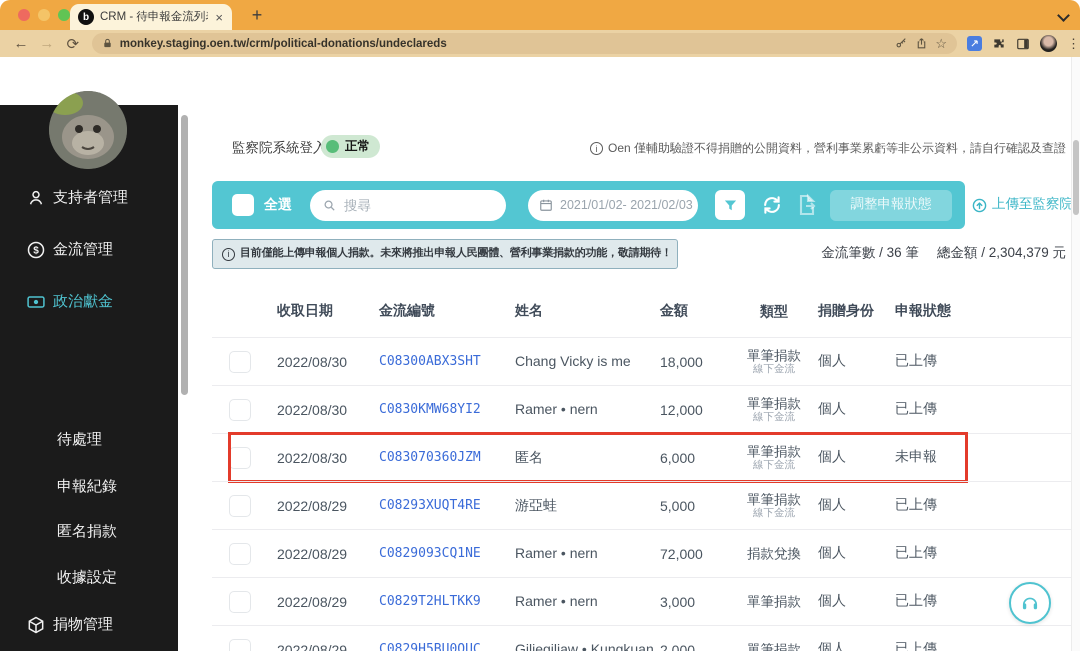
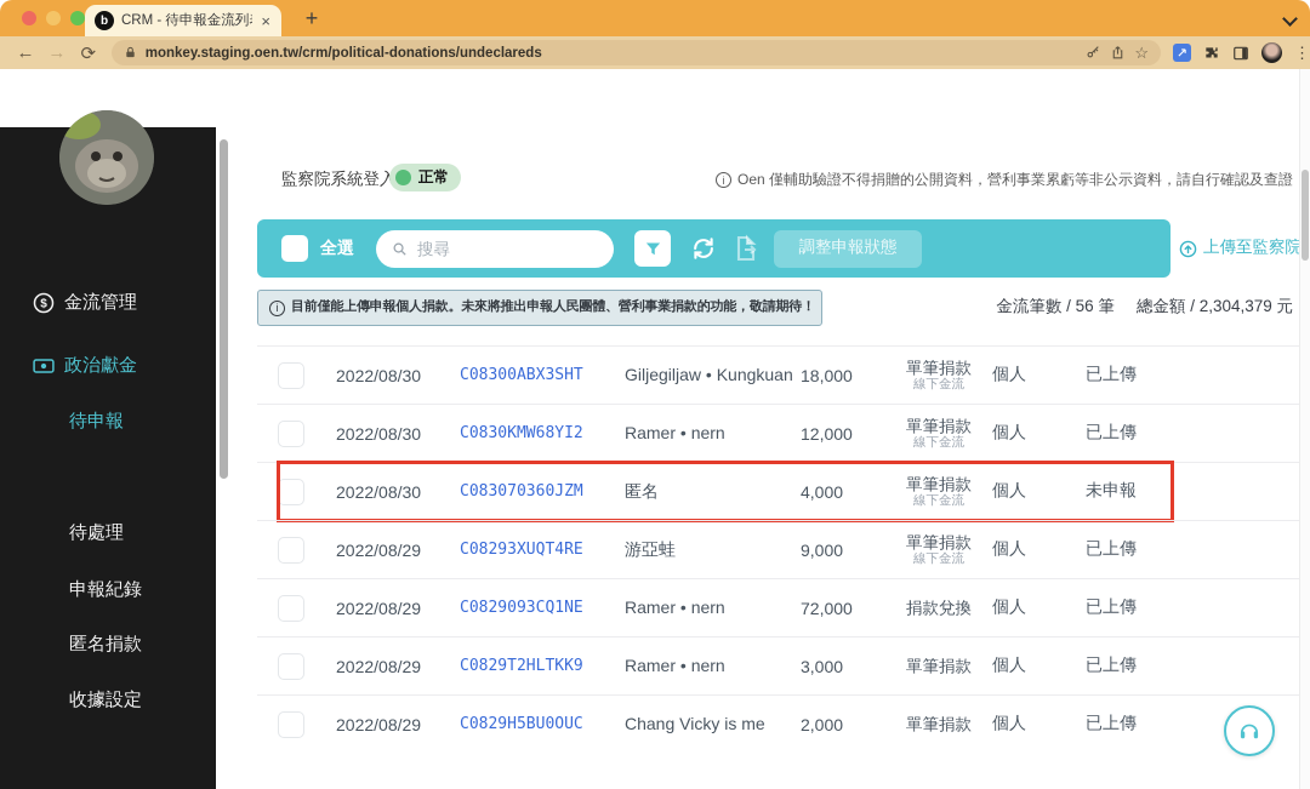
  b
  ×
  +
  ←
  →
  ⟳
  monkey.staging.oen.tw/crm/political-donations/undeclareds
  ☆
  ⋮
- 支持者管理
  $
  金流管理
  政治獻金
+ 待申報
  待處理
  申報紀錄
  匿名捐款
  收據設定
- 捐物管理
  監察院系統登入
  正常
  Oen 僅輔助驗證不得捐贈的公開資料，營利事業累虧等非公示資料，請自行確認及查證
  全選
  搜尋
- 2021/01/02- 2021/02/03
  調整申報狀態
  上傳至監察院
  目前僅能上傳申報個人捐款。未來將推出申報人民團體、營利事業捐款的功能，敬請期待！
- 金流筆數 / 36 筆
+ 金流筆數 / 56 筆
  總金額 / 2,304,379 元
- 收取日期
- 金流編號
- 姓名
- 金額
- 類型
- 捐贈身份
- 申報狀態
  2022/08/30
  C08300ABX3SHT
- Chang Vicky is me
+ Giljegiljaw • Kungkuan
  18,000
  單筆捐款
  線下金流
  個人
  已上傳
  2022/08/30
  C0830KMW68YI2
  Ramer • nern
  12,000
  單筆捐款
  線下金流
  個人
  已上傳
  2022/08/30
  C083070360JZM
  匿名
- 6,000
+ 4,000
  單筆捐款
  線下金流
  個人
  未申報
  2022/08/29
  C08293XUQT4RE
  游亞蛙
- 5,000
+ 9,000
  單筆捐款
  線下金流
  個人
  已上傳
  2022/08/29
  C0829093CQ1NE
  Ramer • nern
  72,000
  捐款兌換
  個人
  已上傳
  2022/08/29
  C0829T2HLTKK9
  Ramer • nern
  3,000
  單筆捐款
  個人
  已上傳
  2022/08/29
  C0829H5BU0OUC
- Giljegiljaw • Kungkuan
+ Chang Vicky is me
  2,000
  單筆捐款
  個人
  已上傳
